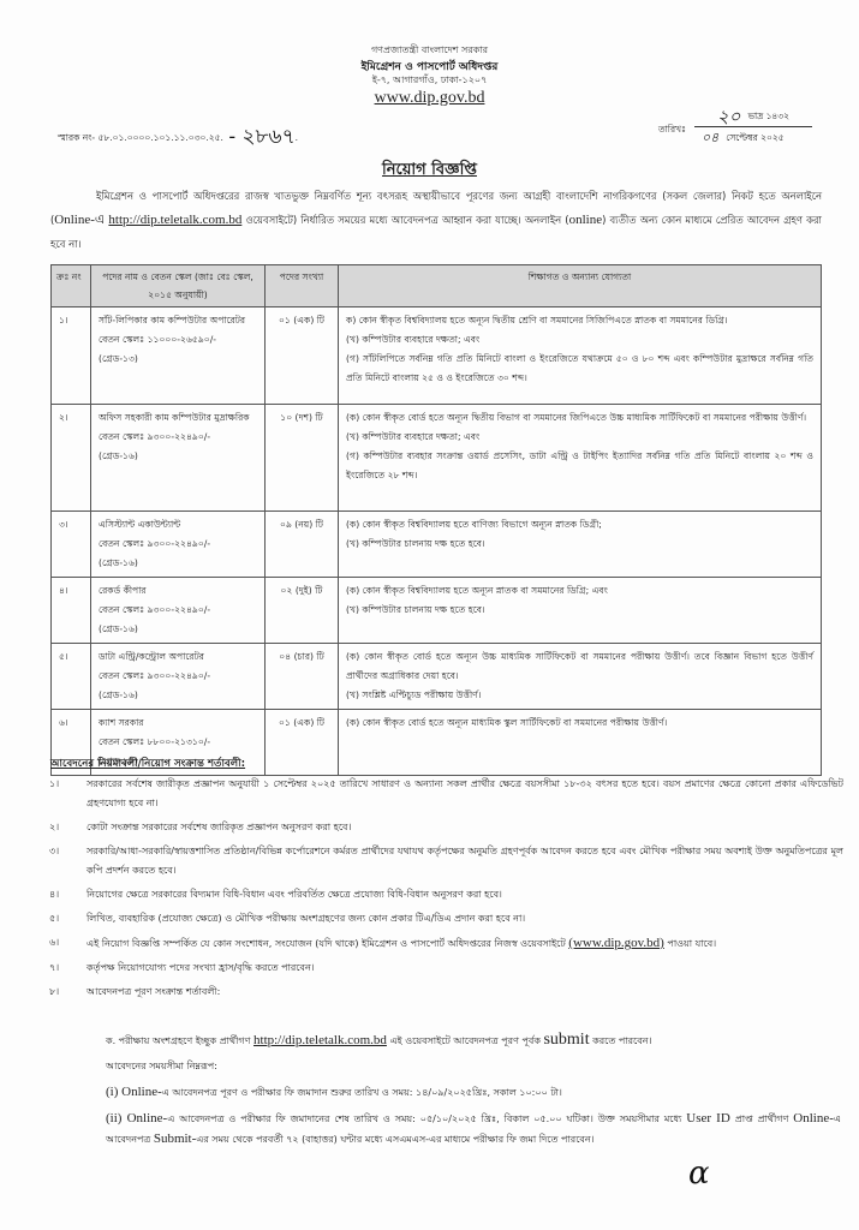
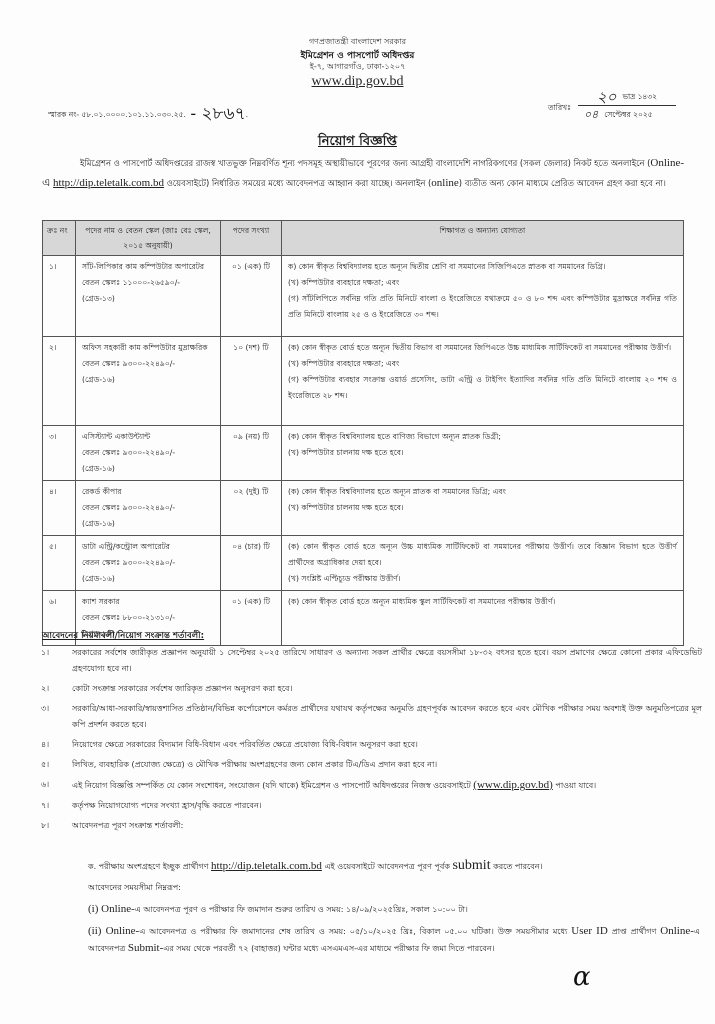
  গণপ্রজাতন্ত্রী বাংলাদেশ সরকার
  ইমিগ্রেশন ও পাসপোর্ট অধিদপ্তর
  ই-৭, আগারগাঁও, ঢাকা-১২০৭
  www.dip.gov.bd
  স্মারক নং- ৫৮.০১.০০০০.১০১.১১.০৩০.২৫. - ২৮৬৭.
  তারিখঃ
  ২০
  ভাদ্র ১৪৩২
  ০৪
  সেপ্টেম্বর ২০২৫
  নিয়োগ বিজ্ঞপ্তি
- ইমিগ্রেশন ও পাসপোর্ট অধিদপ্তরের রাজস্ব খাতভুক্ত নিম্নবর্ণিত শূন্য বৎসরূহ অস্থায়ীভাবে পূরণের জন্য আগ্রহী বাংলাদেশি নাগরিকগণের (সকল জেলার) নিকট হতে অনলাইনে (Online-এ http://dip.teletalk.com.bd ওয়েবসাইটে) নির্ধারিত সময়ের মধ্যে আবেদনপত্র আহ্বান করা যাচ্ছে। অনলাইন (online) ব্যতীত অন্য কোন মাধ্যমে প্রেরিত আবেদন গ্রহণ করা হবে না।
+ ইমিগ্রেশন ও পাসপোর্ট অধিদপ্তরের রাজস্ব খাতভুক্ত নিম্নবর্ণিত শূন্য পদসমূহ অস্থায়ীভাবে পূরণের জন্য আগ্রহী বাংলাদেশি নাগরিকগণের (সকল জেলার) নিকট হতে অনলাইনে (Online-এ http://dip.teletalk.com.bd ওয়েবসাইটে) নির্ধারিত সময়ের মধ্যে আবেদনপত্র আহ্বান করা যাচ্ছে। অনলাইন (online) ব্যতীত অন্য কোন মাধ্যমে প্রেরিত আবেদন গ্রহণ করা হবে না।
  ক্রঃ নং	পদের নাম ও বেতন স্কেল (জাঃ বেঃ স্কেল, ২০১৫ অনুযায়ী)	পদের সংখ্যা	শিক্ষাগত ও অন্যান্য যোগ্যতা
  ১।	সাঁট-লিপিকার কাম কম্পিউটার অপারেটর বেতন স্কেলঃ ১১০০০-২৬৫৯০/- (গ্রেড-১৩)	০১ (এক) টি	ক) কোন স্বীকৃত বিশ্ববিদ্যালয় হতে অন্যূন দ্বিতীয় শ্রেণি বা সমমানের সিজিপিএতে স্নাতক বা সমমানের ডিগ্রি। (খ) কম্পিউটার ব্যবহারে দক্ষতা; এবং (গ) সাঁটলিপিতে সর্বনিম্ন গতি প্রতি মিনিটে বাংলা ও ইংরেজিতে যথাক্রমে ৫০ ও ৮০ শব্দ এবং কম্পিউটার মুদ্রাক্ষরে সর্বনিম্ন গতি প্রতি মিনিটে বাংলায় ২৫ ও ও ইংরেজিতে ৩০ শব্দ।
  ২।	অফিস সহকারী কাম কম্পিউটার মুদ্রাক্ষরিক বেতন স্কেলঃ ৯৩০০-২২৪৯০/- (গ্রেড-১৬)	১০ (দশ) টি	(ক) কোন স্বীকৃত বোর্ড হতে অন্যূন দ্বিতীয় বিভাগ বা সমমানের জিপিএতে উচ্চ মাধ্যমিক সার্টিফিকেট বা সমমানের পরীক্ষায় উত্তীর্ণ। (খ) কম্পিউটার ব্যবহারে দক্ষতা; এবং (গ) কম্পিউটার ব্যবহার সংক্রান্ত ওয়ার্ড প্রসেসিং, ডাটা এন্ট্রি ও টাইপিং ইত্যাদির সর্বনিম্ন গতি প্রতি মিনিটে বাংলায় ২০ শব্দ ও ইংরেজিতে ২৮ শব্দ।
  ৩।	এসিস্ট্যান্ট একাউন্ট্যান্ট বেতন স্কেলঃ ৯৩০০-২২৪৯০/- (গ্রেড-১৬)	০৯ (নয়) টি	(ক) কোন স্বীকৃত বিশ্ববিদ্যালয় হতে বাণিজ্য বিভাগে অন্যূন স্নাতক ডিগ্রী; (খ) কম্পিউটার চালনায় দক্ষ হতে হবে।
  ৪।	রেকর্ড কীপার বেতন স্কেলঃ ৯৩০০-২২৪৯০/- (গ্রেড-১৬)	০২ (দুই) টি	(ক) কোন স্বীকৃত বিশ্ববিদ্যালয় হতে অন্যূন স্নাতক বা সমমানের ডিগ্রি; এবং (খ) কম্পিউটার চালনায় দক্ষ হতে হবে।
  ৫।	ডাটা এন্ট্রি/কন্ট্রোল অপারেটর বেতন স্কেলঃ ৯৩০০-২২৪৯০/- (গ্রেড-১৬)	০৪ (চার) টি	(ক) কোন স্বীকৃত বোর্ড হতে অন্যূন উচ্চ মাধ্যমিক সার্টিফিকেট বা সমমানের পরীক্ষায় উত্তীর্ণ। তবে বিজ্ঞান বিভাগ হতে উত্তীর্ণ প্রার্থীদের অগ্রাধিকার দেয়া হবে। (খ) সংশ্লিষ্ট এপ্টিচ্যুড পরীক্ষায় উত্তীর্ণ।
  ৬।	ক্যাশ সরকার বেতন স্কেলঃ ৮৮০০-২১৩১০/- (গ্রেড-১৮)	০১ (এক) টি	(ক) কোন স্বীকৃত বোর্ড হতে অন্যূন মাধ্যমিক স্কুল সার্টিফিকেট বা সমমানের পরীক্ষায় উত্তীর্ণ।
  আবেদনের নিয়মাবলী/নিয়োগ সংক্রান্ত শর্তাবলী:
  ১।
  সরকারের সর্বশেষ জারীকৃত প্রজ্ঞাপন অনুযায়ী ১ সেপ্টেম্বর ২০২৫ তারিখে সাধারণ ও অন্যান্য সকল প্রার্থীর ক্ষেত্রে বয়সসীমা ১৮-৩২ বৎসর হতে হবে। বয়স প্রমাণের ক্ষেত্রে কোনো প্রকার এফিডেভিট গ্রহণযোগ্য হবে না।
  ২।
  কোটা সংক্রান্ত সরকারের সর্বশেষ জারিকৃত প্রজ্ঞাপন অনুসরণ করা হবে।
  ৩।
  সরকারি/আধা-সরকারি/স্বায়ত্তশাসিত প্রতিষ্ঠান/বিভিন্ন কর্পোরেশনে কর্মরত প্রার্থীদের যথাযথ কর্তৃপক্ষের অনুমতি গ্রহণপূর্বক আবেদন করতে হবে এবং মৌখিক পরীক্ষার সময় অবশ্যই উক্ত অনুমতিপত্রের মূল কপি প্রদর্শন করতে হবে।
  ৪।
  নিয়োগের ক্ষেত্রে সরকারের বিদ্যমান বিধি-বিধান এবং পরিবর্তিত ক্ষেত্রে প্রযোজ্য বিধি-বিধান অনুসরণ করা হবে।
  ৫।
  লিখিত, ব্যবহারিক (প্রযোজ্য ক্ষেত্রে) ও মৌখিক পরীক্ষায় অংশগ্রহণের জন্য কোন প্রকার টিএ/ডিএ প্রদান করা হবে না।
  ৬।
  এই নিয়োগ বিজ্ঞপ্তি সম্পর্কিত যে কোন সংশোধন, সংযোজন (যদি থাকে) ইমিগ্রেশন ও পাসপোর্ট অধিদপ্তরের নিজস্ব ওয়েবসাইটে (www.dip.gov.bd) পাওয়া যাবে।
  ৭।
  কর্তৃপক্ষ নিয়োগযোগ্য পদের সংখ্যা হ্রাস/বৃদ্ধি করতে পারবেন।
  ৮।
  আবেদনপত্র পূরণ সংক্রান্ত শর্তাবলী:
  ক. পরীক্ষায় অংশগ্রহণে ইচ্ছুক প্রার্থীগণ http://dip.teletalk.com.bd এই ওয়েবসাইটে আবেদনপত্র পূরণ পূর্বক submit করতে পারবেন।
  আবেদনের সময়সীমা নিম্নরূপ:
  (i) Online-এ আবেদনপত্র পূরণ ও পরীক্ষার ফি জমাদান শুরুর তারিখ ও সময়: ১৪/০৯/২০২৫খ্রিঃ, সকাল ১০:০০ টা।
  (ii) Online-এ আবেদনপত্র ও পরীক্ষার ফি জমাদানের শেষ তারিখ ও সময়: ০৫/১০/২০২৫ খ্রিঃ, বিকাল ০৫.০০ ঘটিকা। উক্ত সময়সীমার মধ্যে User ID প্রাপ্ত প্রার্থীগণ Online-এ আবেদনপত্র Submit-এর সময় থেকে পরবর্তী ৭২ (বাহাত্তর) ঘন্টার মধ্যে এসএমএস-এর মাধ্যমে পরীক্ষার ফি জমা দিতে পারবেন।
  ɑ
